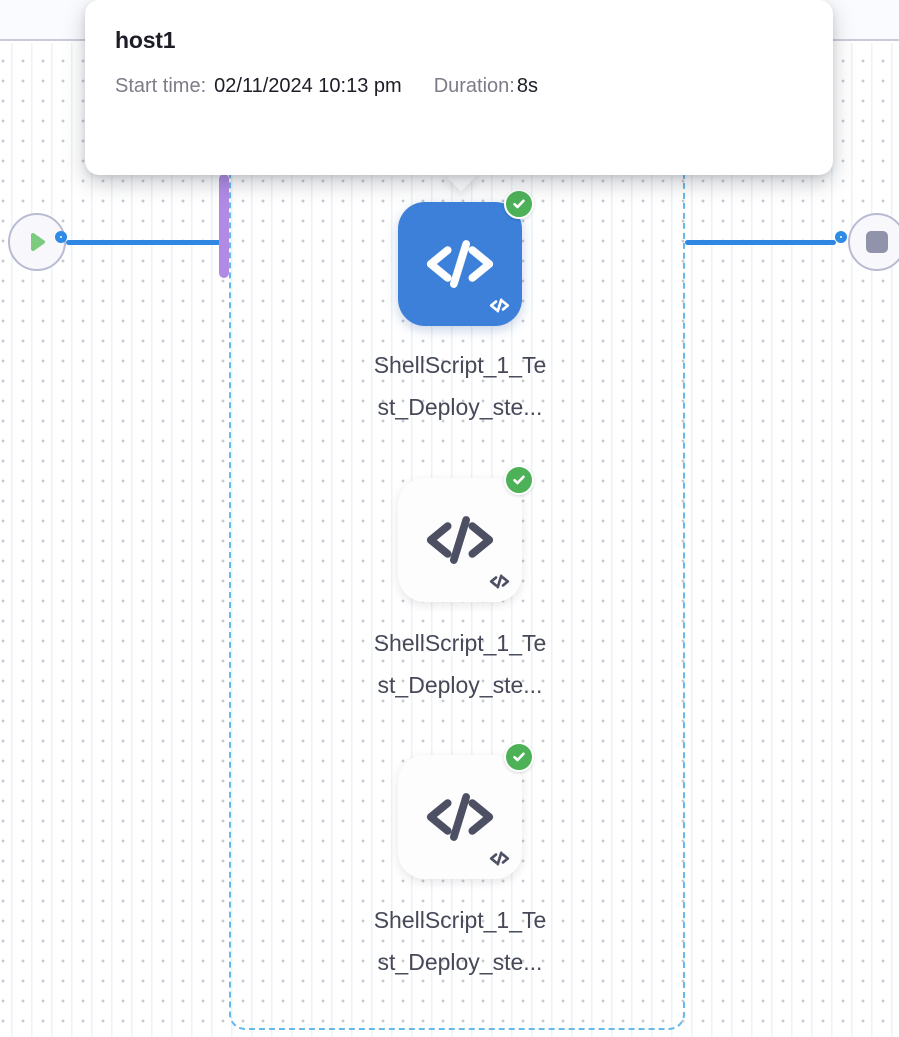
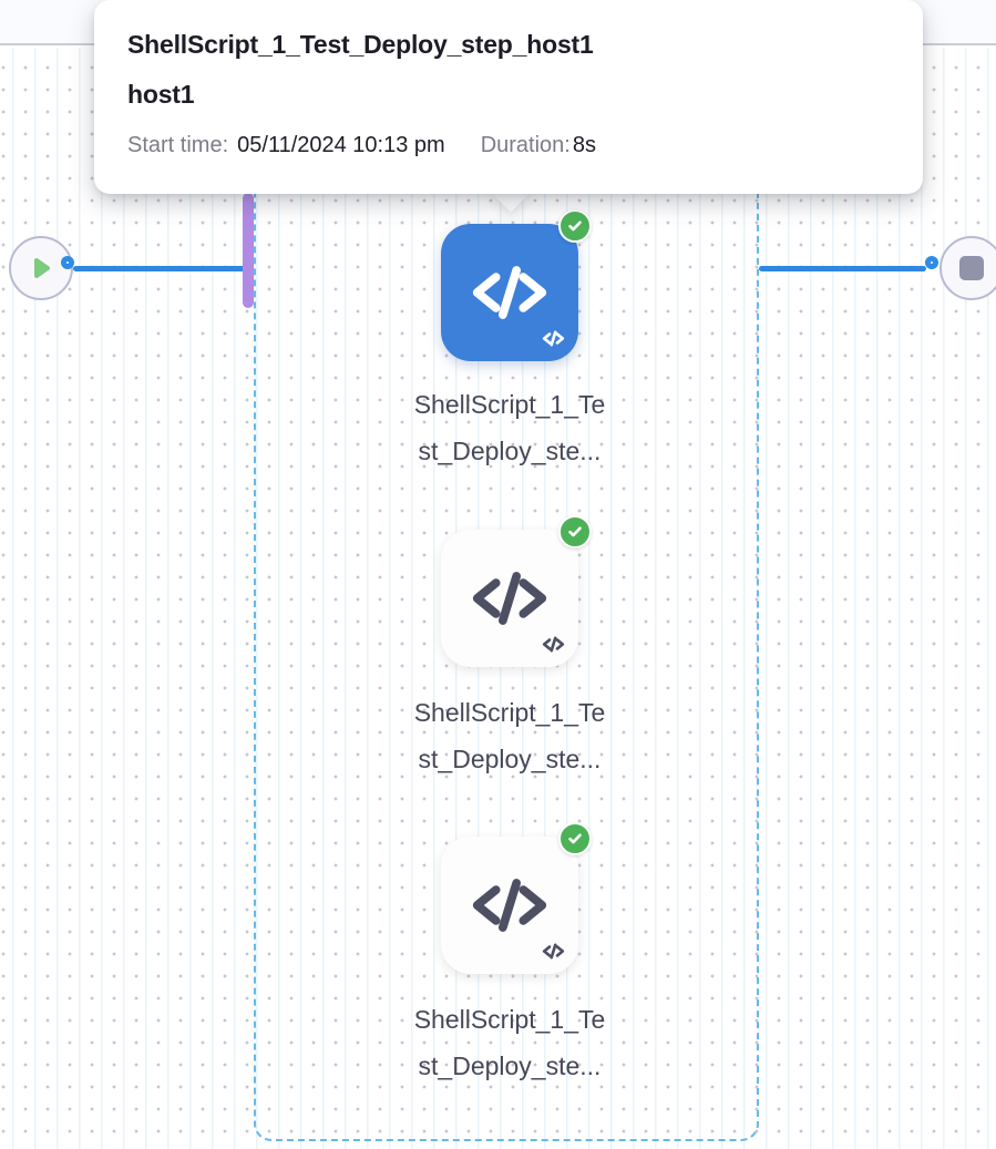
  ShellScript_1_Te
  st_Deploy_ste...
  ShellScript_1_Te
  st_Deploy_ste...
  ShellScript_1_Te
  st_Deploy_ste...
+ ShellScript_1_Test_Deploy_step_host1
  host1
- Start time: 02/11/2024 10:13 pm
+ Start time: 05/11/2024 10:13 pm
  Duration:8s
